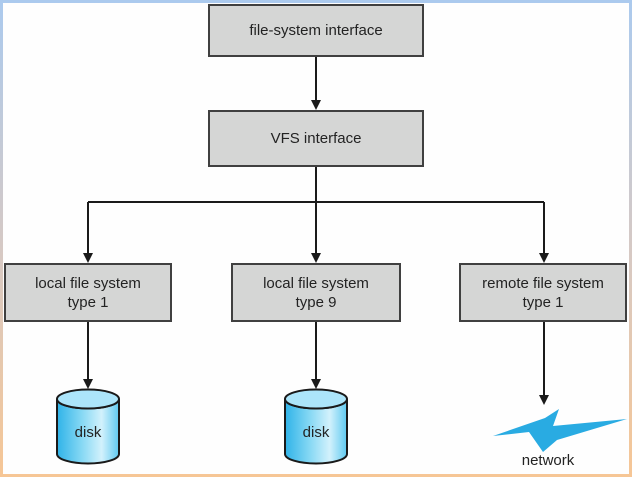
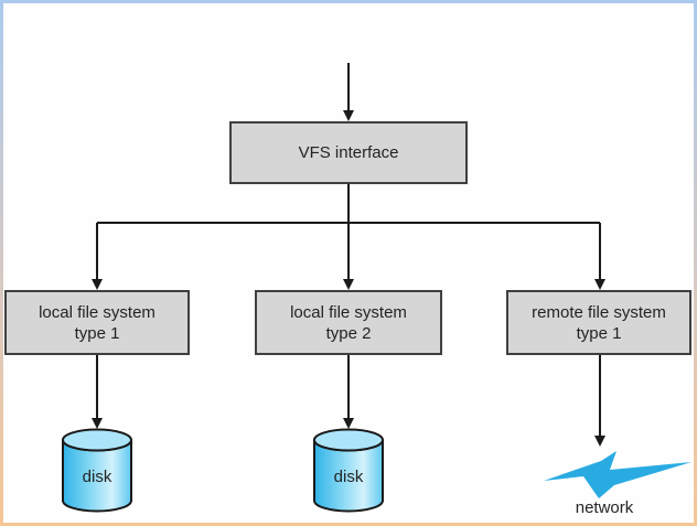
- file-system interface
  VFS interface
  local file system
  type 1
  local file system
- type 9
+ type 2
  remote file system
  type 1
  disk
  disk
  network
